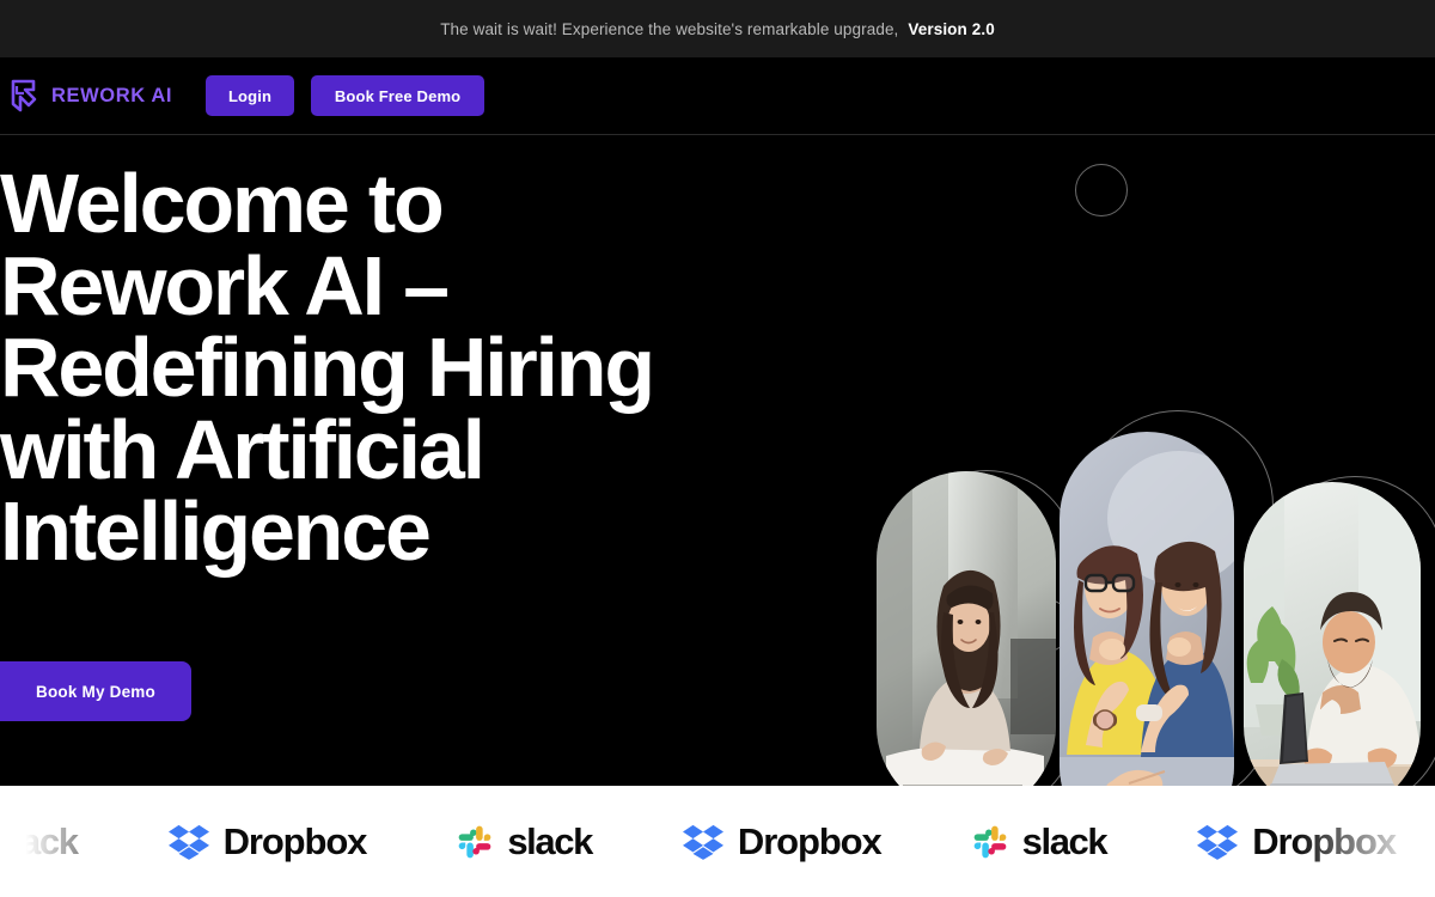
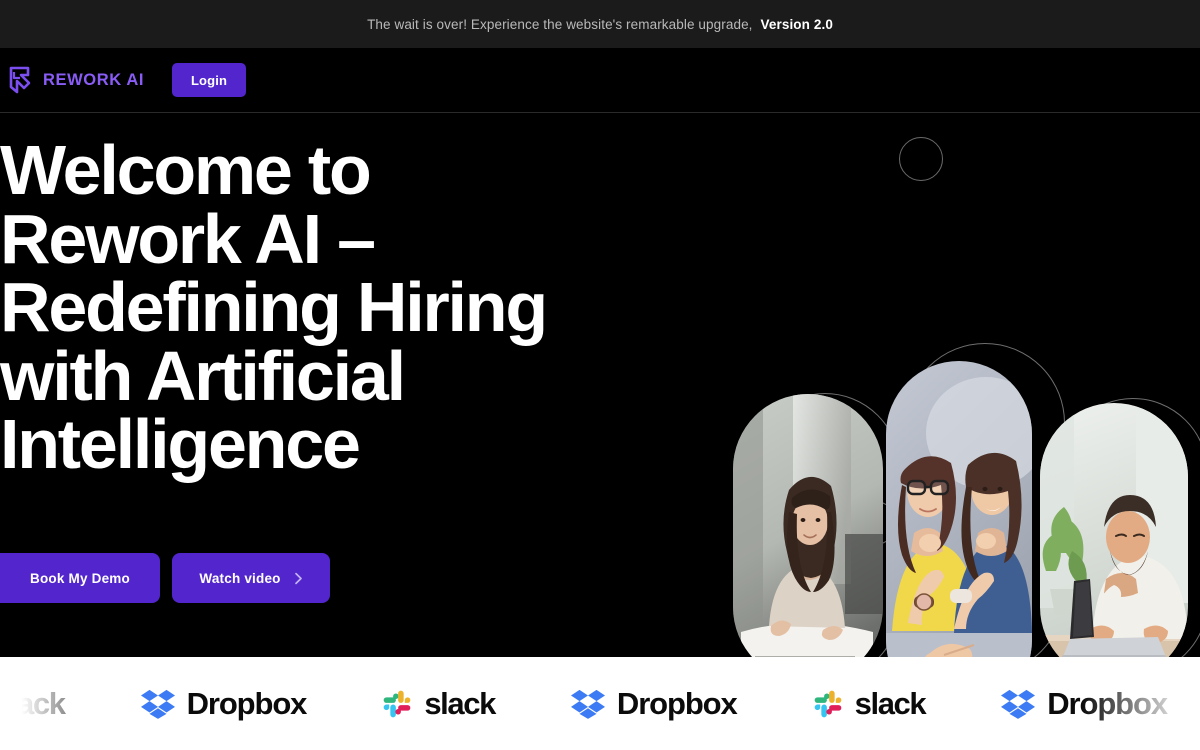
- The wait is wait! Experience the website's remarkable upgrade,
+ The wait is over! Experience the website's remarkable upgrade,
  Version 2.0
  REWORK AI
  Login
- Book Free Demo
  Welcome to
  Rework AI –
  Redefining Hiring
  with Artificial
  Intelligence
  Book My Demo
+ Watch video
  Dropbox
  slack
  Dropbox
  slack
